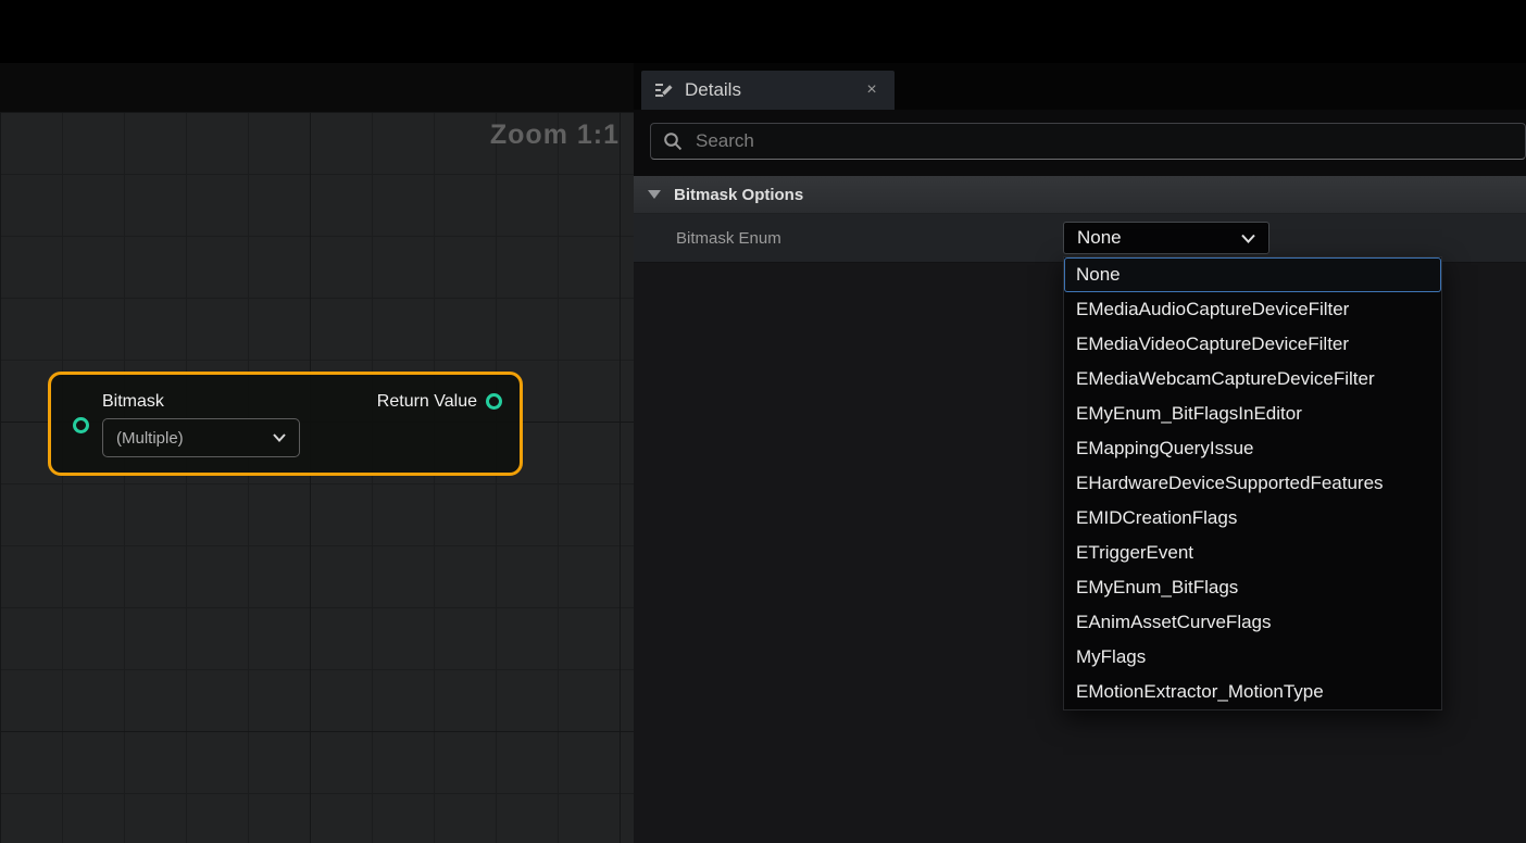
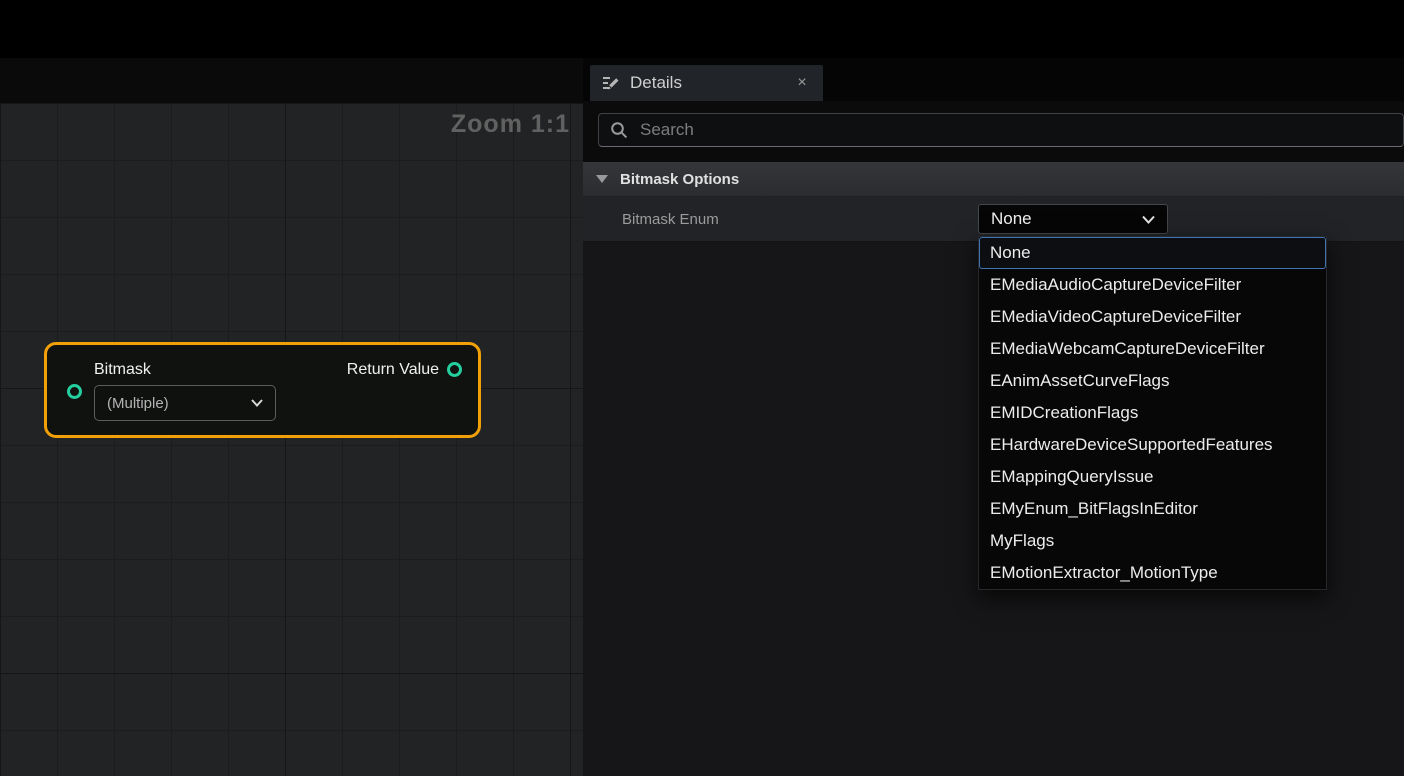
  Zoom 1:1
  Bitmask
  (Multiple)
  Return Value
  Details
  ×
  Search
  Bitmask Options
  Bitmask Enum
  None
  None
  EMediaAudioCaptureDeviceFilter
  EMediaVideoCaptureDeviceFilter
  EMediaWebcamCaptureDeviceFilter
- EMyEnum_BitFlagsInEditor
+ EAnimAssetCurveFlags
- EMappingQueryIssue
+ EMIDCreationFlags
  EHardwareDeviceSupportedFeatures
- EMIDCreationFlags
+ EMappingQueryIssue
- ETriggerEvent
- EMyEnum_BitFlags
- EAnimAssetCurveFlags
+ EMyEnum_BitFlagsInEditor
  MyFlags
  EMotionExtractor_MotionType
